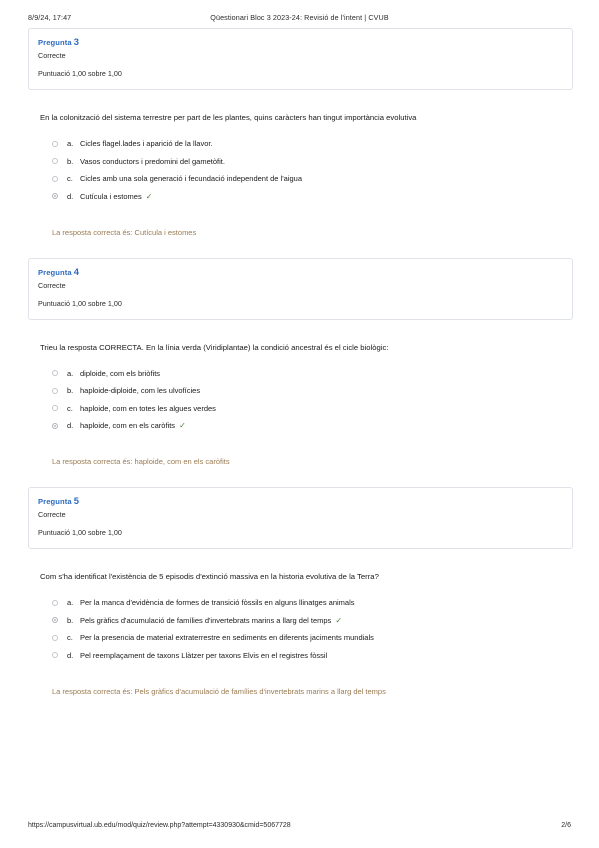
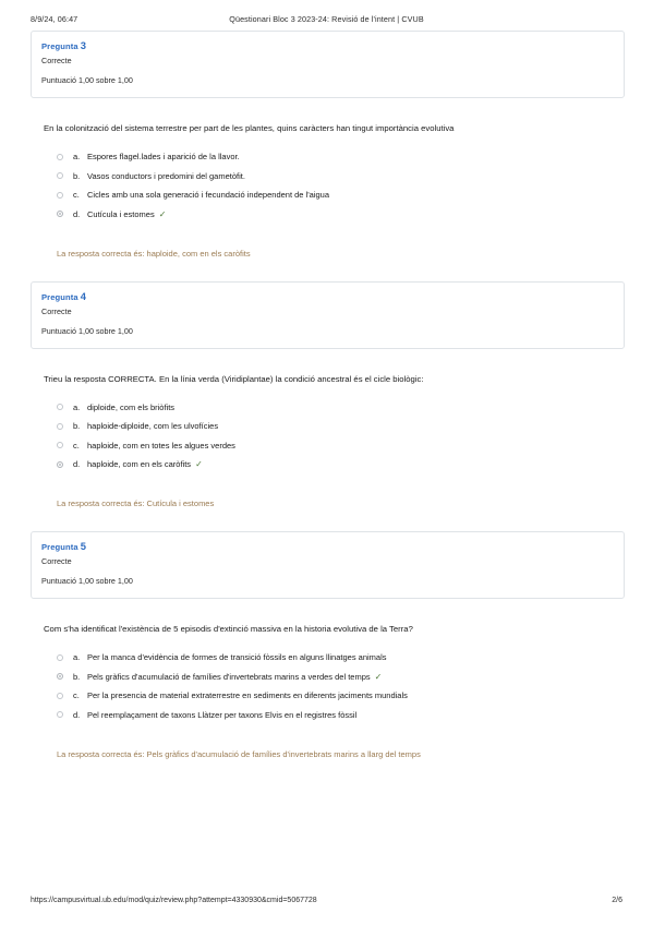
- 8/9/24, 17:47
+ 8/9/24, 06:47
  Qüestionari Bloc 3 2023-24: Revisió de l'intent | CVUB
  Pregunta 3
  Correcte
  Puntuació 1,00 sobre 1,00
  En la colonització del sistema terrestre per part de les plantes, quins caràcters han tingut importància evolutiva
- a. Cicles flagel.lades i aparició de la llavor.
+ a. Espores flagel.lades i aparició de la llavor.
  b. Vasos conductors i predomini del gametòfit.
  c. Cicles amb una sola generació i fecundació independent de l'aigua
  d. Cutícula i estomes ✓
- La resposta correcta és: Cutícula i estomes
+ La resposta correcta és: haploide, com en els caròfits
  Pregunta 4
  Correcte
  Puntuació 1,00 sobre 1,00
  Trieu la resposta CORRECTA. En la línia verda (Viridiplantae) la condició ancestral és el cicle biològic:
  a. diploide, com els briòfits
  b. haploide-diploide, com les ulvofícies
  c. haploide, com en totes les algues verdes
  d. haploide, com en els caròfits ✓
- La resposta correcta és: haploide, com en els caròfits
+ La resposta correcta és: Cutícula i estomes
  Pregunta 5
  Correcte
  Puntuació 1,00 sobre 1,00
  Com s'ha identificat l'existència de 5 episodis d'extinció massiva en la historia evolutiva de la Terra?
  a. Per la manca d'evidència de formes de transició fòssils en alguns llinatges animals
- b. Pels gràfics d'acumulació de famílies d'invertebrats marins a llarg del temps ✓
+ b. Pels gràfics d'acumulació de famílies d'invertebrats marins a verdes del temps ✓
  c. Per la presencia de material extraterrestre en sediments en diferents jaciments mundials
  d. Pel reemplaçament de taxons Llàtzer per taxons Elvis en el registres fòssil
  La resposta correcta és: Pels gràfics d'acumulació de famílies d'invertebrats marins a llarg del temps
